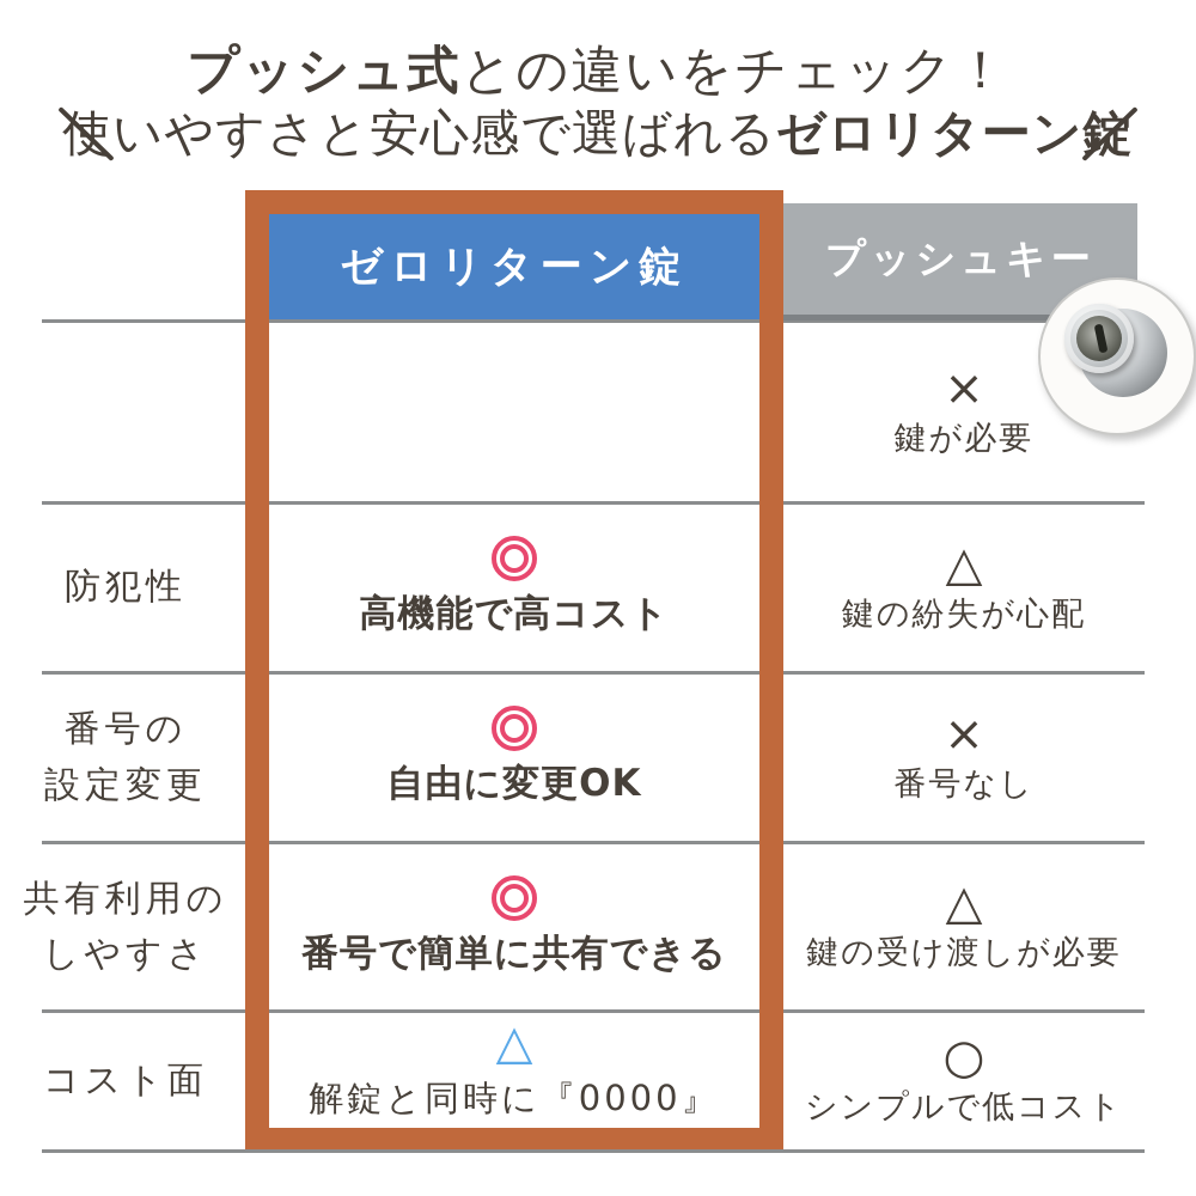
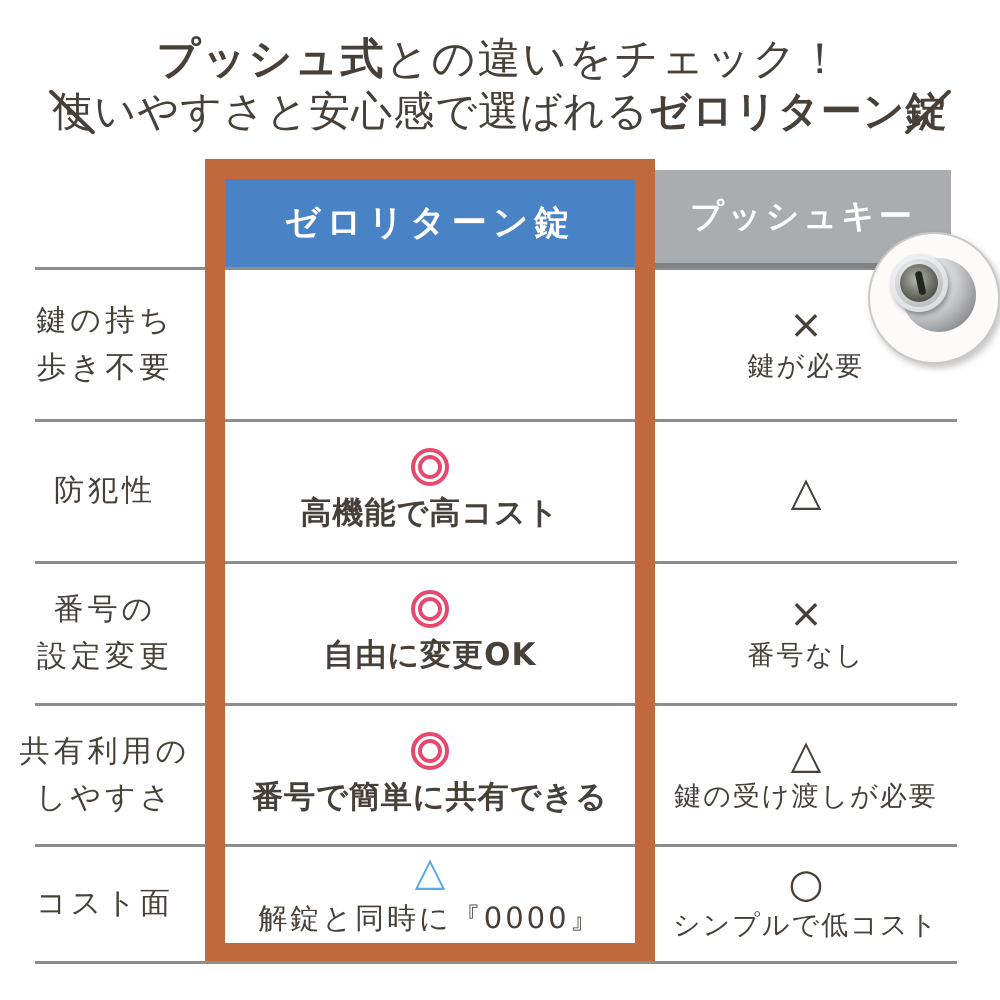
  プッシュ式との違いをチェック！
  いやすさと安心感で選ばれるゼロリターン
  ゼロリターン錠
  プッシュキー
+ 鍵の持ち
+ 歩き不要
  ×
  鍵が必要
  防犯性
  高機能で高コスト
  △
- 鍵の紛失が心配
  番号の
  設定変更
  自由に変更OK
  ×
  番号なし
  共有利用の
  しやすさ
  番号で簡単に共有できる
  △
  鍵の受け渡しが必要
  コスト面
  △
  解錠と同時に『0000』
  ○
  シンプルで低コスト
